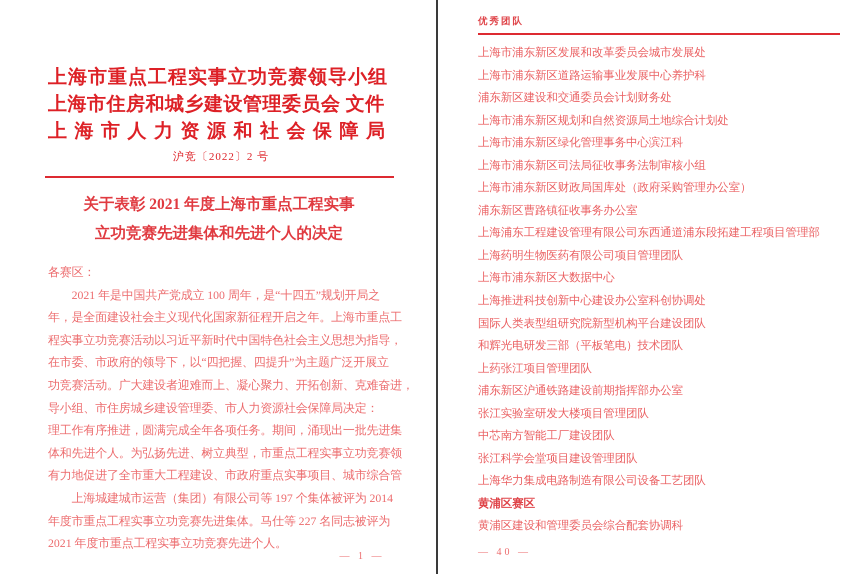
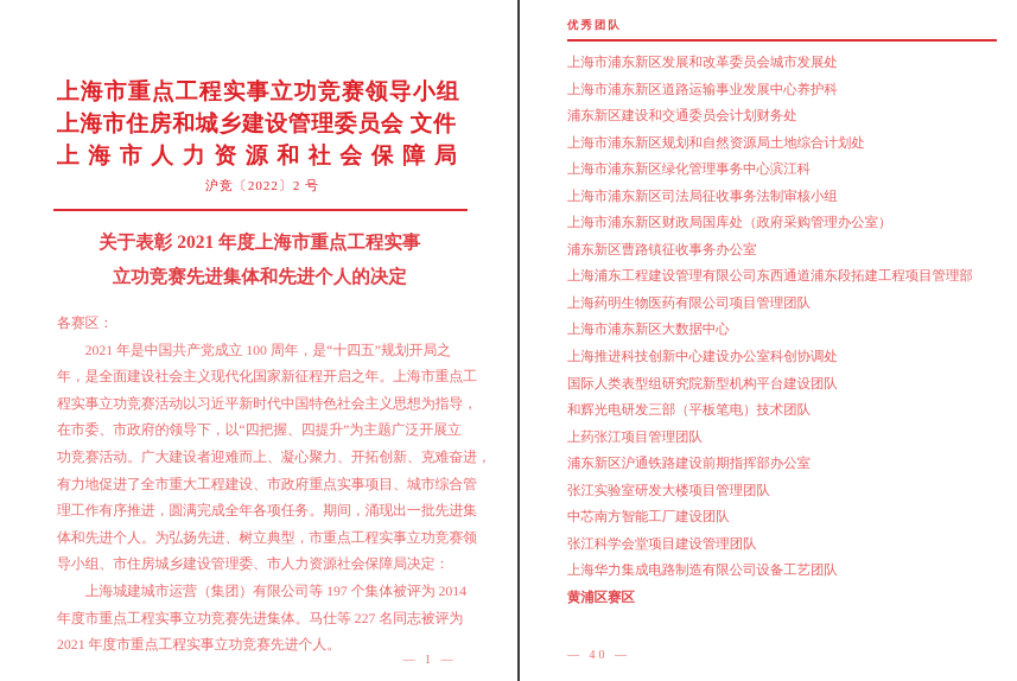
  上海市重点工程实事立功竞赛领导小组
  上海市住房和城乡建设管理委员会 文件
  上海市人力资源和社会保障局
  沪竞〔2022〕2 号
  关于表彰 2021 年度上海市重点工程实事
  立功竞赛先进集体和先进个人的决定
  各赛区：
  2021 年是中国共产党成立 100 周年，是“十四五”规划开局之
  年，是全面建设社会主义现代化国家新征程开启之年。上海市重点工
  程实事立功竞赛活动以习近平新时代中国特色社会主义思想为指导，
  在市委、市政府的领导下，以“四把握、四提升”为主题广泛开展立
  功竞赛活动。广大建设者迎难而上、凝心聚力、开拓创新、克难奋进，
- 导小组、市住房城乡建设管理委、市人力资源社会保障局决定：
+ 有力地促进了全市重大工程建设、市政府重点实事项目、城市综合管
  理工作有序推进，圆满完成全年各项任务。期间，涌现出一批先进集
  体和先进个人。为弘扬先进、树立典型，市重点工程实事立功竞赛领
- 有力地促进了全市重大工程建设、市政府重点实事项目、城市综合管
+ 导小组、市住房城乡建设管理委、市人力资源社会保障局决定：
  上海城建城市运营（集团）有限公司等 197 个集体被评为 2014
  年度市重点工程实事立功竞赛先进集体。马仕等 227 名同志被评为
  2021 年度市重点工程实事立功竞赛先进个人。
  — 1 —
  优秀团队
  上海市浦东新区发展和改革委员会城市发展处
  上海市浦东新区道路运输事业发展中心养护科
  浦东新区建设和交通委员会计划财务处
  上海市浦东新区规划和自然资源局土地综合计划处
  上海市浦东新区绿化管理事务中心滨江科
  上海市浦东新区司法局征收事务法制审核小组
  上海市浦东新区财政局国库处（政府采购管理办公室）
  浦东新区曹路镇征收事务办公室
  上海浦东工程建设管理有限公司东西通道浦东段拓建工程项目管理部
  上海药明生物医药有限公司项目管理团队
  上海市浦东新区大数据中心
  上海推进科技创新中心建设办公室科创协调处
  国际人类表型组研究院新型机构平台建设团队
  和辉光电研发三部（平板笔电）技术团队
  上药张江项目管理团队
  浦东新区沪通铁路建设前期指挥部办公室
  张江实验室研发大楼项目管理团队
  中芯南方智能工厂建设团队
  张江科学会堂项目建设管理团队
  上海华力集成电路制造有限公司设备工艺团队
  黄浦区赛区
- 黄浦区建设和管理委员会综合配套协调科
  — 40 —
